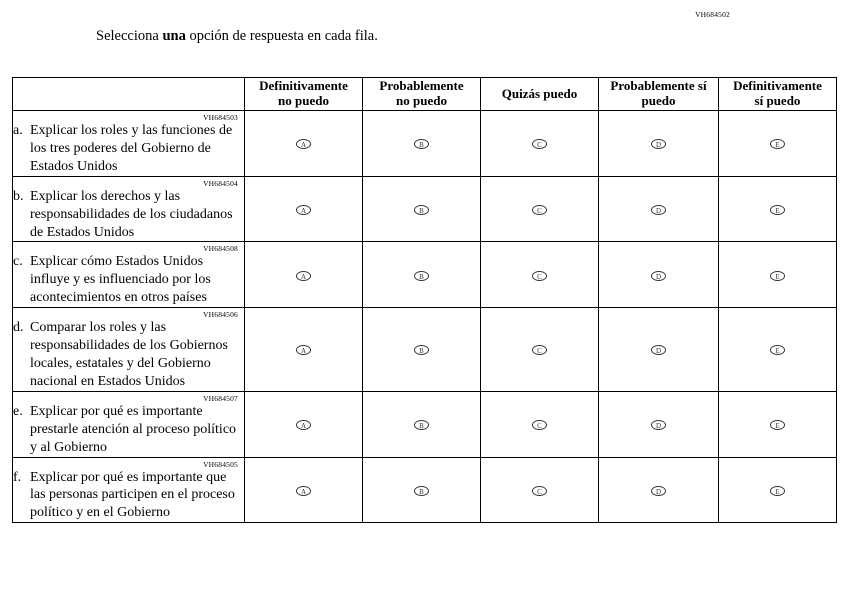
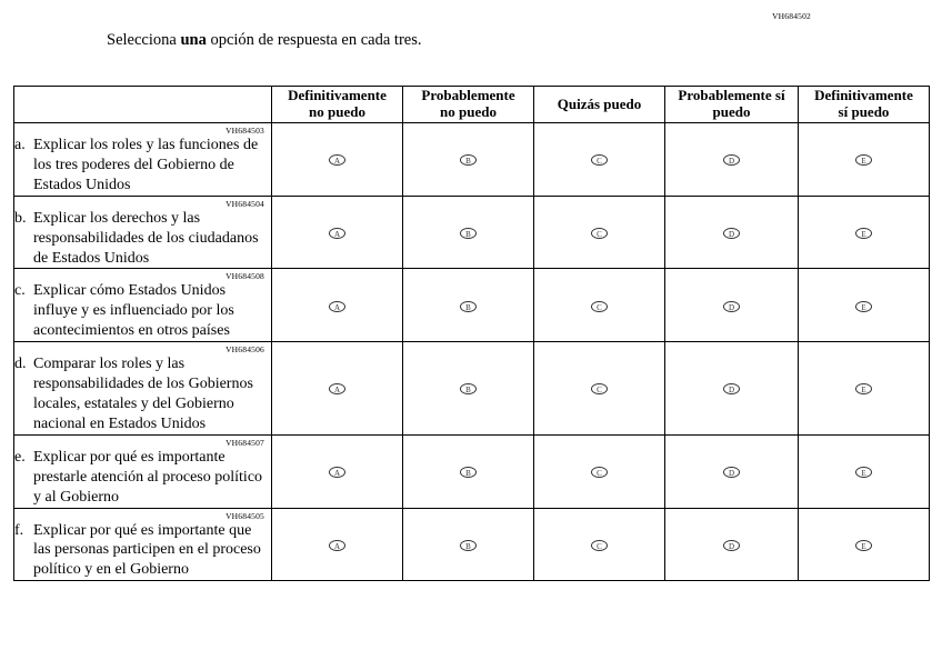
  VH684502
- Selecciona una opción de respuesta en cada fila.
+ Selecciona una opción de respuesta en cada tres.
  	Definitivamente no puedo	Probablemente no puedo	Quizás puedo	Probablemente sí puedo	Definitivamente sí puedo
  VH684503 a. Explicar los roles y las funciones de los tres poderes del Gobierno de Estados Unidos	A	B	C	D	E
  VH684504 b. Explicar los derechos y las responsabilidades de los ciudadanos de Estados Unidos	A	B	C	D	E
  VH684508 c. Explicar cómo Estados Unidos influye y es influenciado por los acontecimientos en otros países	A	B	C	D	E
  VH684506 d. Comparar los roles y las responsabilidades de los Gobiernos locales, estatales y del Gobierno nacional en Estados Unidos	A	B	C	D	E
  VH684507 e. Explicar por qué es importante prestarle atención al proceso político y al Gobierno	A	B	C	D	E
  VH684505 f. Explicar por qué es importante que las personas participen en el proceso político y en el Gobierno	A	B	C	D	E
